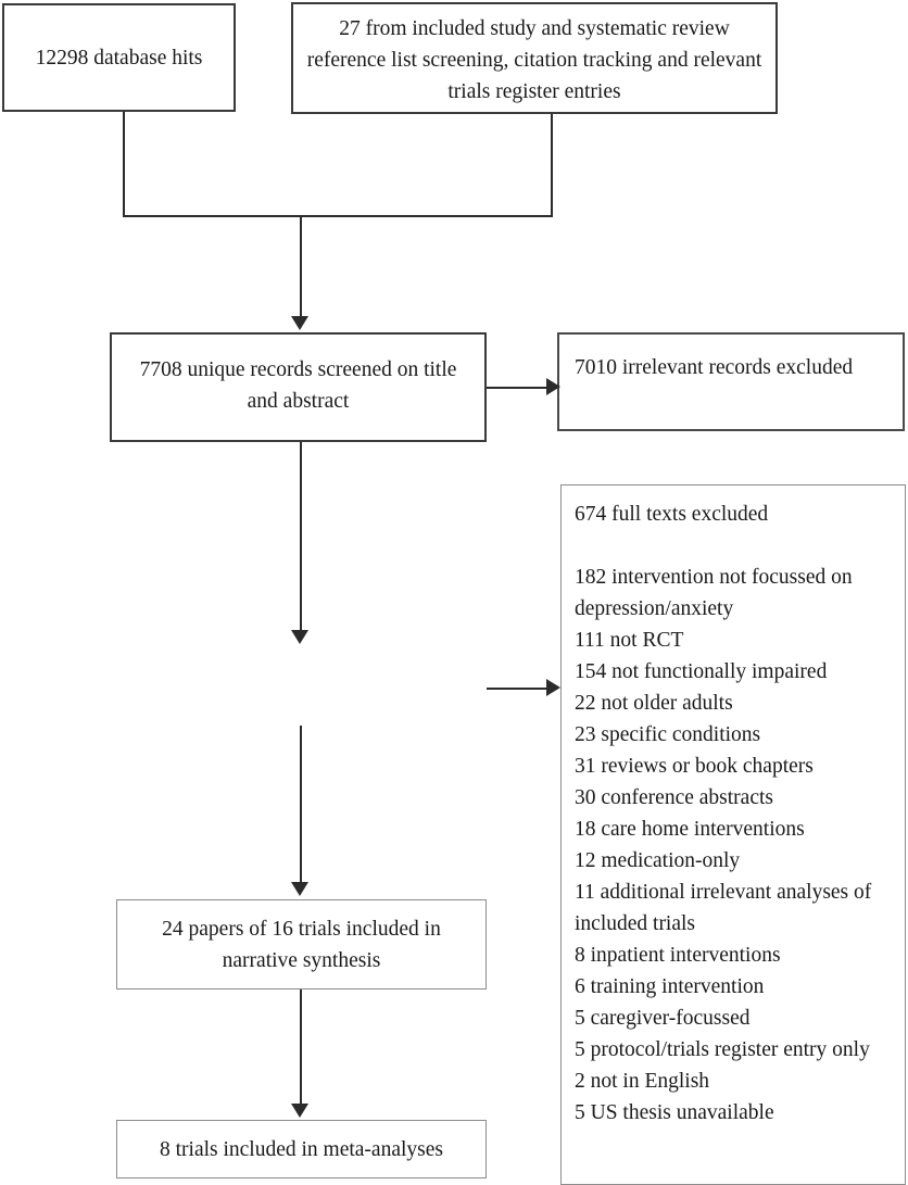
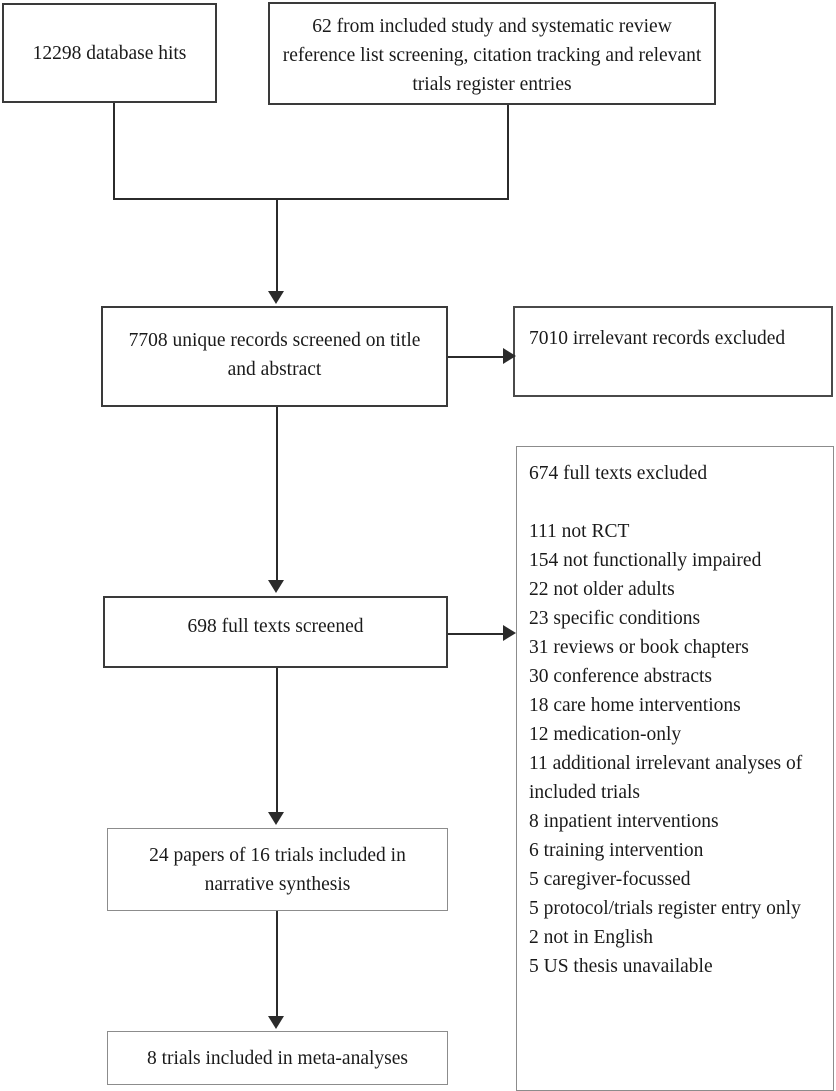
  12298 database hits
- 27 from included study and systematic review reference list screening, citation tracking and relevant trials register entries
+ 62 from included study and systematic review reference list screening, citation tracking and relevant trials register entries
  7708 unique records screened on title and abstract
  7010 irrelevant records excluded
+ 698 full texts screened
  674 full texts excluded
- 182 intervention not focussed on depression/anxiety
  111 not RCT
  154 not functionally impaired
  22 not older adults
  23 specific conditions
  31 reviews or book chapters
  30 conference abstracts
  18 care home interventions
  12 medication-only
  11 additional irrelevant analyses of included trials
  8 inpatient interventions
  6 training intervention
  5 caregiver-focussed
  5 protocol/trials register entry only
  2 not in English
  5 US thesis unavailable
  24 papers of 16 trials included in narrative synthesis
  8 trials included in meta-analyses
